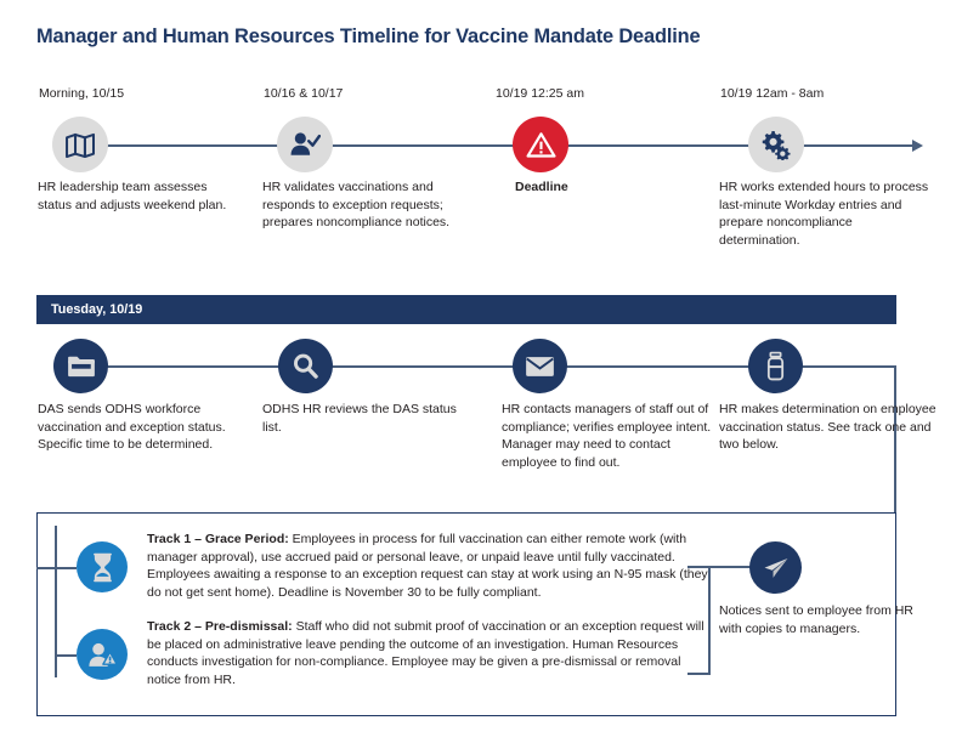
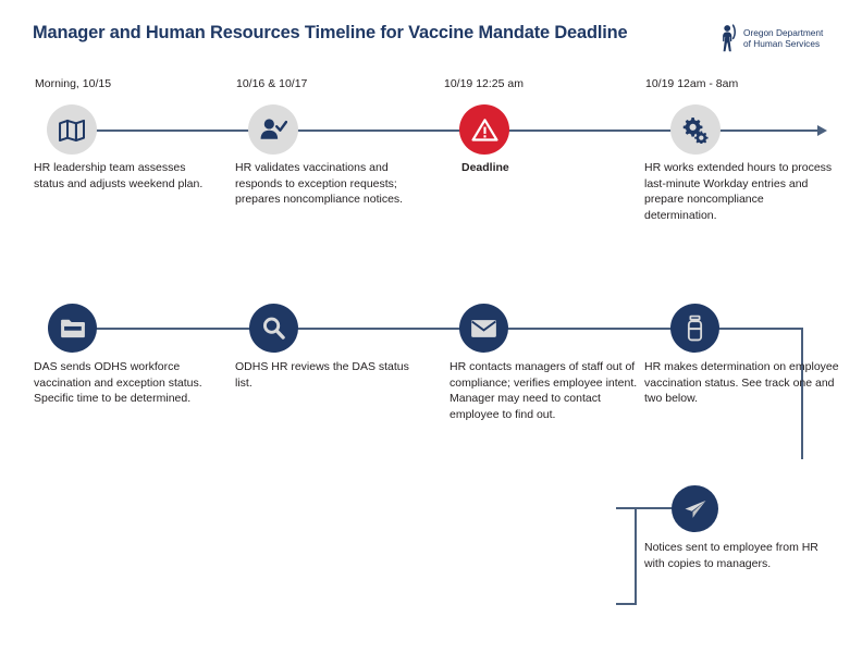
  Manager and Human Resources Timeline for Vaccine Mandate Deadline
+ Oregon Department
+ of Human Services
  Morning, 10/15
  HR leadership team assesses status and adjusts weekend plan.
  10/16 & 10/17
  HR validates vaccinations and responds to exception requests; prepares noncompliance notices.
  10/19 12:25 am
  Deadline
  10/19 12am - 8am
  HR works extended hours to process last-minute Workday entries and prepare noncompliance determination.
- Tuesday, 10/19
  DAS sends ODHS workforce vaccination and exception status. Specific time to be determined.
  ODHS HR reviews the DAS status list.
  HR contacts managers of staff out of compliance; verifies employee intent. Manager may need to contact employee to find out.
  HR makes determination on employee vaccination status. See track one and two below.
- Track 1 – Grace Period: Employees in process for full vaccination can either remote work (with manager approval), use accrued paid or personal leave, or unpaid leave until fully vaccinated. Employees awaiting a response to an exception request can stay at work using an N-95 mask (they do not get sent home). Deadline is November 30 to be fully compliant.
- Track 2 – Pre-dismissal: Staff who did not submit proof of vaccination or an exception request will be placed on administrative leave pending the outcome of an investigation. Human Resources conducts investigation for non-compliance. Employee may be given a pre-dismissal or removal notice from HR.
  Notices sent to employee from HR with copies to managers.
